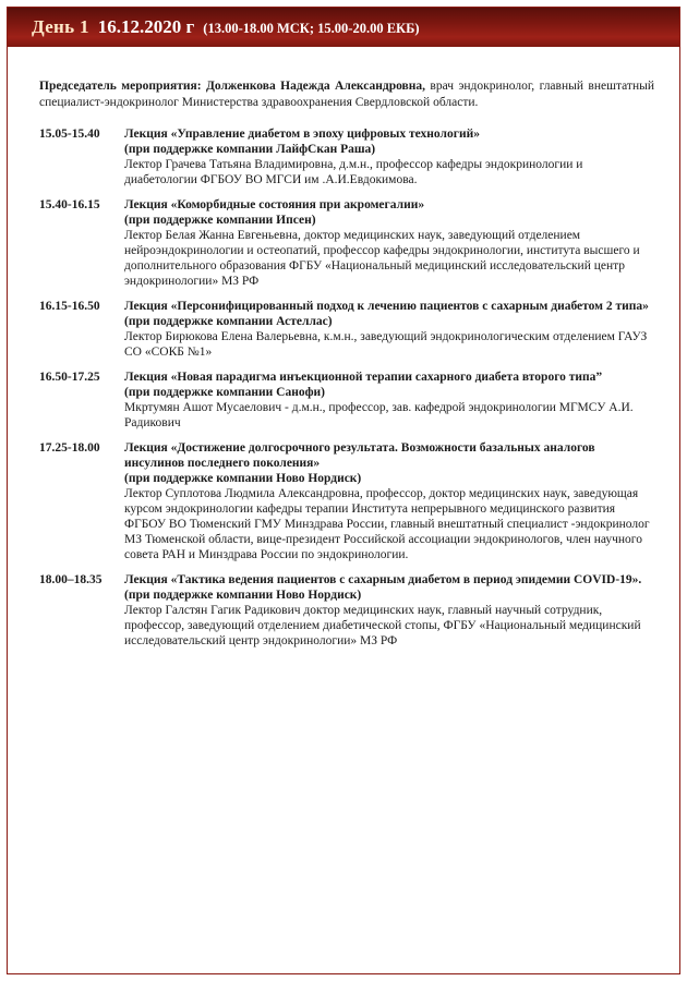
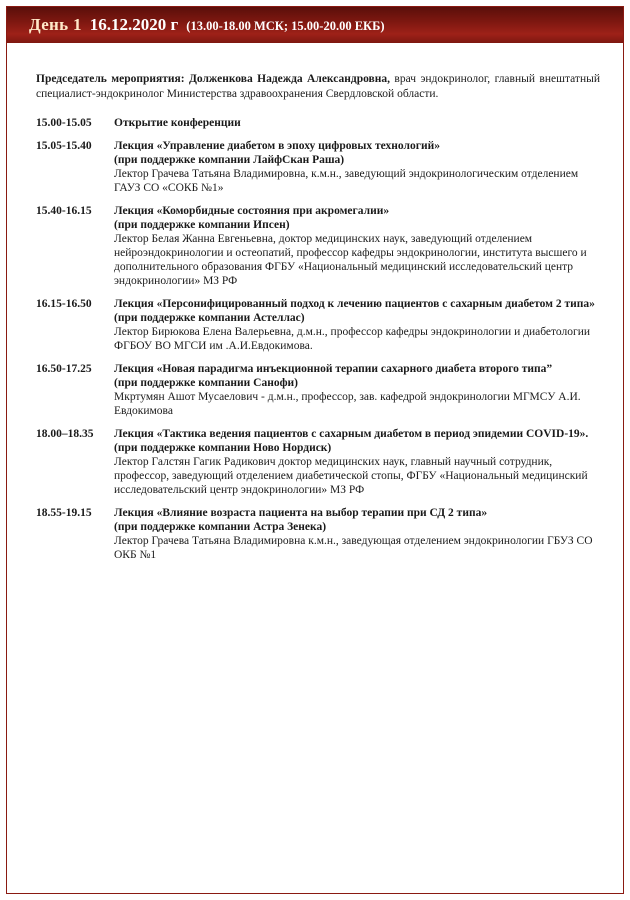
  День 1
  16.12.2020 г
  (13.00-18.00 МСК; 15.00-20.00 ЕКБ)
  Председатель мероприятия: Долженкова Надежда Александровна, врач эндокринолог, главный внештатный специалист-эндокринолог Министерства здравоохранения Свердловской области.
+ 15.00-15.05	Открытие конференции
- 15.05-15.40	Лекция «Управление диабетом в эпоху цифровых технологий» (при поддержке компании ЛайфСкан Раша) Лектор Грачева Татьяна Владимировна, д.м.н., профессор кафедры эндокринологии и диабетологии ФГБОУ ВО МГСИ им .А.И.Евдокимова.
+ 15.05-15.40	Лекция «Управление диабетом в эпоху цифровых технологий» (при поддержке компании ЛайфСкан Раша) Лектор Грачева Татьяна Владимировна, к.м.н., заведующий эндокринологическим отделением ГАУЗ СО «СОКБ №1»
  15.40-16.15	Лекция «Коморбидные состояния при акромегалии» (при поддержке компании Ипсен) Лектор Белая Жанна Евгеньевна, доктор медицинских наук, заведующий отделением нейроэндокринологии и остеопатий, профессор кафедры эндокринологии, института высшего и дополнительного образования ФГБУ «Национальный медицинский исследовательский центр эндокринологии» МЗ РФ
- 16.15-16.50	Лекция «Персонифицированный подход к лечению пациентов с сахарным диабетом 2 типа» (при поддержке компании Астеллас) Лектор Бирюкова Елена Валерьевна, к.м.н., заведующий эндокринологическим отделением ГАУЗ СО «СОКБ №1»
+ 16.15-16.50	Лекция «Персонифицированный подход к лечению пациентов с сахарным диабетом 2 типа» (при поддержке компании Астеллас) Лектор Бирюкова Елена Валерьевна, д.м.н., профессор кафедры эндокринологии и диабетологии ФГБОУ ВО МГСИ им .А.И.Евдокимова.
- 16.50-17.25	Лекция «Новая парадигма инъекционной терапии сахарного диабета второго типа” (при поддержке компании Санофи) Мкртумян Ашот Мусаелович - д.м.н., профессор, зав. кафедрой эндокринологии МГМСУ А.И. Радикович
+ 16.50-17.25	Лекция «Новая парадигма инъекционной терапии сахарного диабета второго типа” (при поддержке компании Санофи) Мкртумян Ашот Мусаелович - д.м.н., профессор, зав. кафедрой эндокринологии МГМСУ А.И. Евдокимова
- 17.25-18.00	Лекция «Достижение долгосрочного результата. Возможности базальных аналогов инсулинов последнего поколения» (при поддержке компании Ново Нордиск) Лектор Суплотова Людмила Александровна, профессор, доктор медицинских наук, заведующая курсом эндокринологии кафедры терапии Института непрерывного медицинского развития ФГБОУ ВО Тюменский ГМУ Минздрава России, главный внештатный специалист -эндокринолог МЗ Тюменской области, вице-президент Российской ассоциации эндокринологов, член научного совета РАН и Минздрава России по эндокринологии.
  18.00–18.35	Лекция «Тактика ведения пациентов с сахарным диабетом в период эпидемии COVID-19». (при поддержке компании Ново Нордиск) Лектор Галстян Гагик Радикович доктор медицинских наук, главный научный сотрудник, профессор, заведующий отделением диабетической стопы, ФГБУ «Национальный медицинский исследовательский центр эндокринологии» МЗ РФ
+ 18.55-19.15	Лекция «Влияние возраста пациента на выбор терапии при СД 2 типа» (при поддержке компании Астра Зенека) Лектор Грачева Татьяна Владимировна к.м.н., заведующая отделением эндокринологии ГБУЗ СО ОКБ №1
